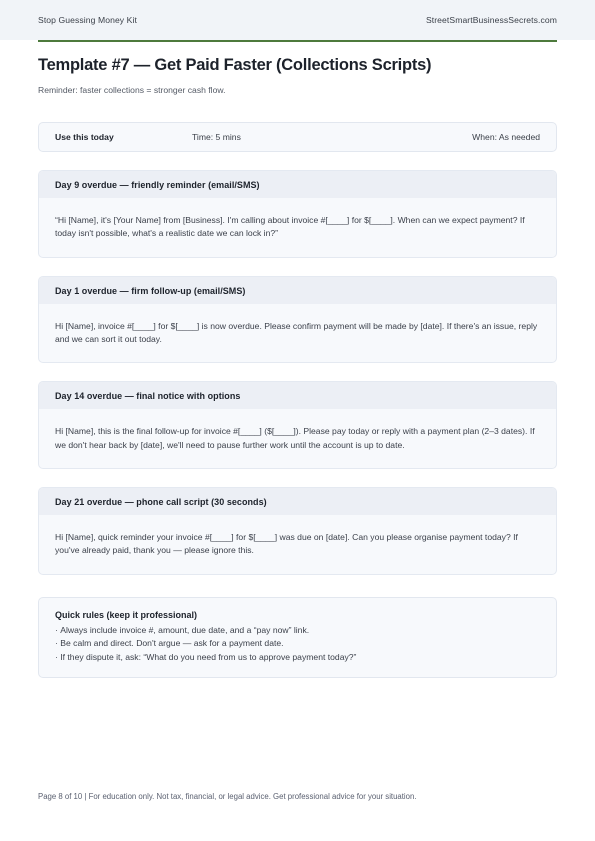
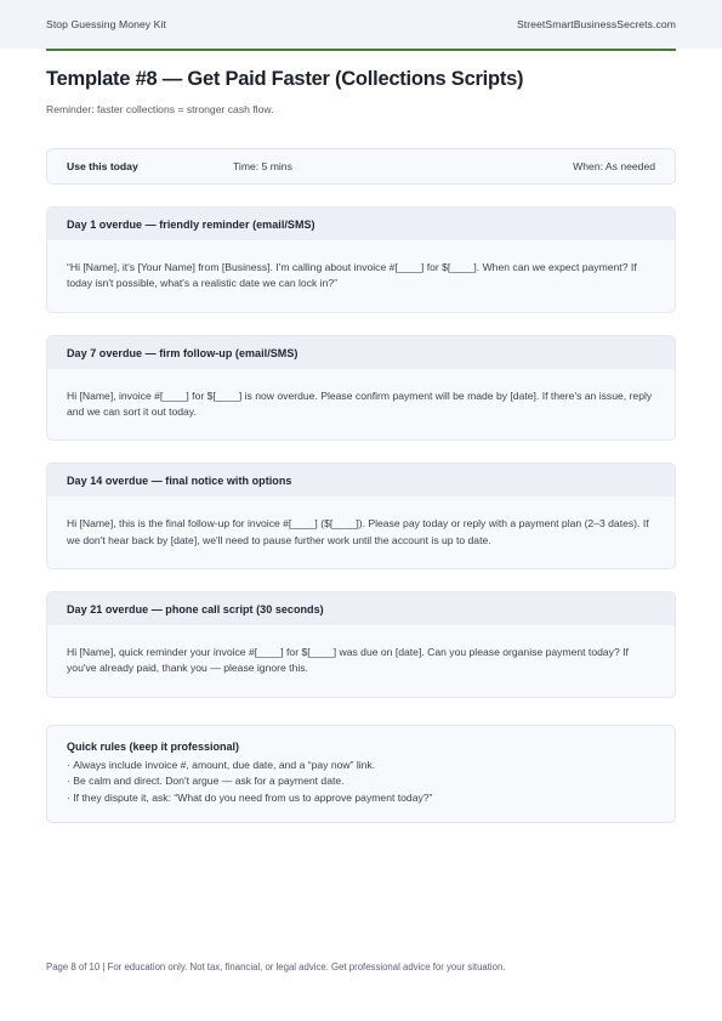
  Stop Guessing Money Kit
  StreetSmartBusinessSecrets.com
- Template #7 — Get Paid Faster (Collections Scripts)
+ Template #8 — Get Paid Faster (Collections Scripts)
  Reminder: faster collections = stronger cash flow.
  Use this today
  Time: 5 mins
  When: As needed
- Day 9 overdue — friendly reminder (email/SMS)
+ Day 1 overdue — friendly reminder (email/SMS)
  “Hi [Name], it's [Your Name] from [Business]. I'm calling about invoice #[____] for $[____]. When can we expect payment? If today isn't possible, what's a realistic date we can lock in?”
- Day 1 overdue — firm follow-up (email/SMS)
+ Day 7 overdue — firm follow-up (email/SMS)
  Hi [Name], invoice #[____] for $[____] is now overdue. Please confirm payment will be made by [date]. If there's an issue, reply and we can sort it out today.
  Day 14 overdue — final notice with options
  Hi [Name], this is the final follow-up for invoice #[____] ($[____]). Please pay today or reply with a payment plan (2–3 dates). If we don't hear back by [date], we'll need to pause further work until the account is up to date.
  Day 21 overdue — phone call script (30 seconds)
  Hi [Name], quick reminder your invoice #[____] for $[____] was due on [date]. Can you please organise payment today? If you've already paid, thank you — please ignore this.
  Quick rules (keep it professional)
  Always include invoice #, amount, due date, and a “pay now” link.
  Be calm and direct. Don't argue — ask for a payment date.
  If they dispute it, ask: “What do you need from us to approve payment today?”
  Page 8 of 10 | For education only. Not tax, financial, or legal advice. Get professional advice for your situation.
